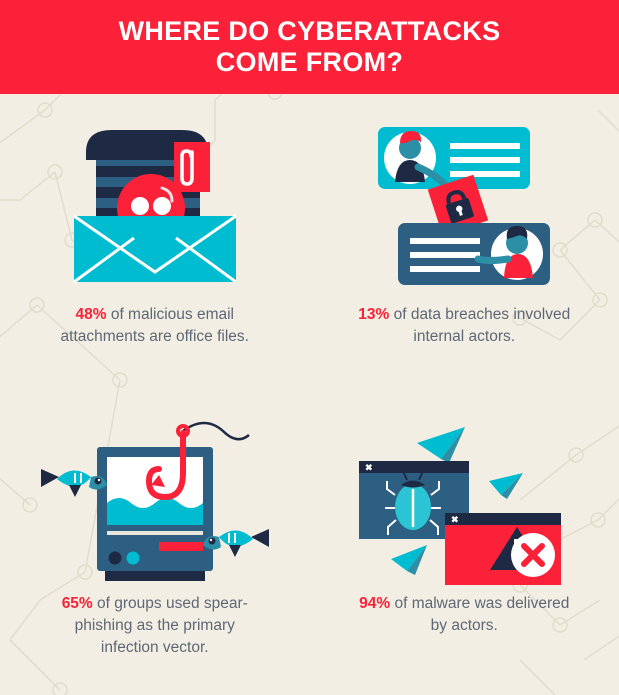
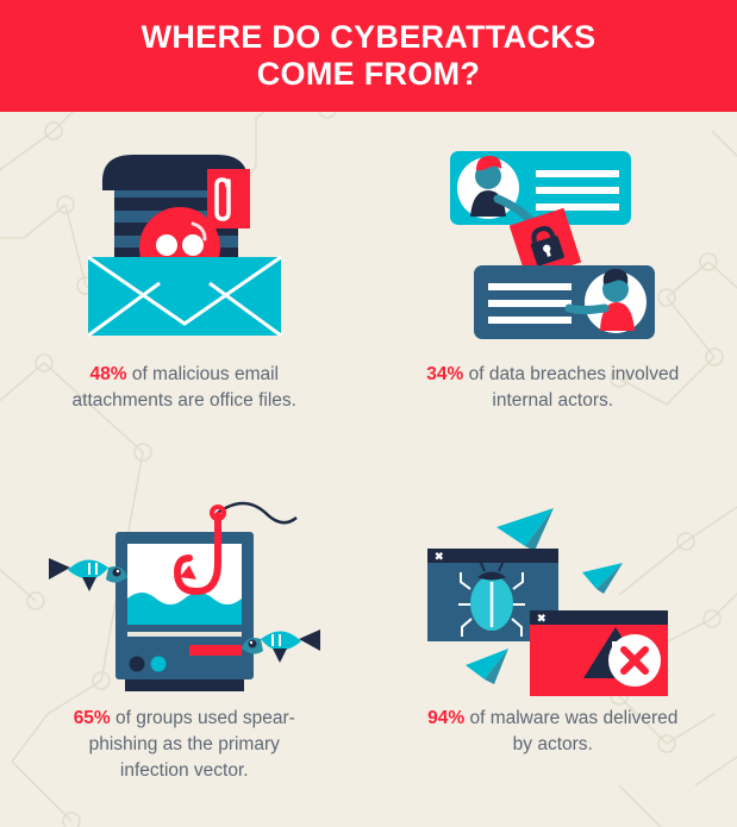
  WHERE DO CYBERATTACKS
  COME FROM?
  48% of malicious email attachments are office files.
- 13% of data breaches involved internal actors.
+ 34% of data breaches involved internal actors.
  65% of groups used spear-phishing as the primary infection vector.
  ✖
  ✖
  94% of malware was delivered by actors.
